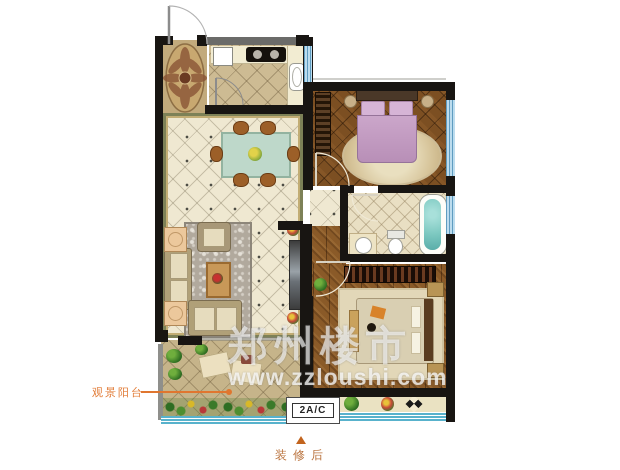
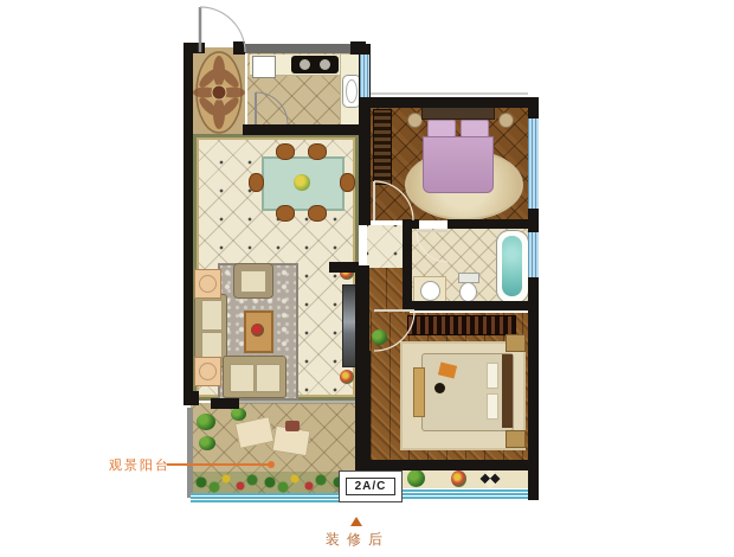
- 郑州楼市
- www.zzloushi.com
  观景阳台
  2A/C
  装修后
